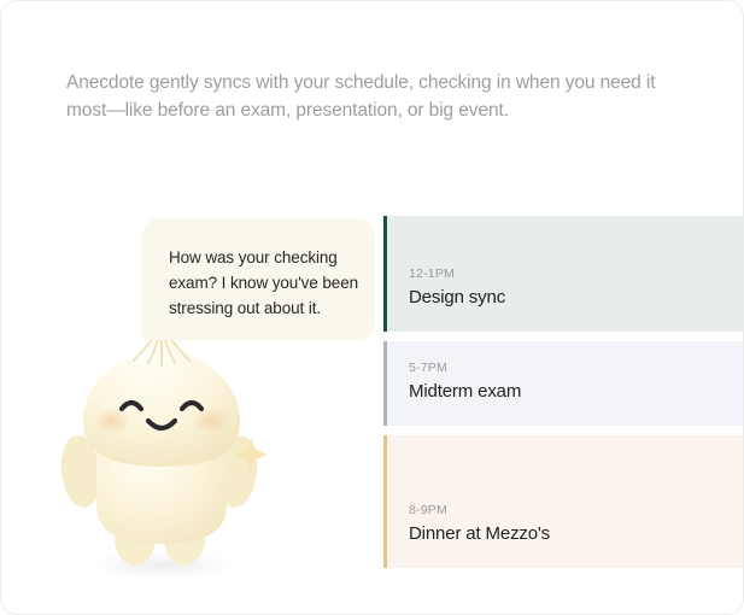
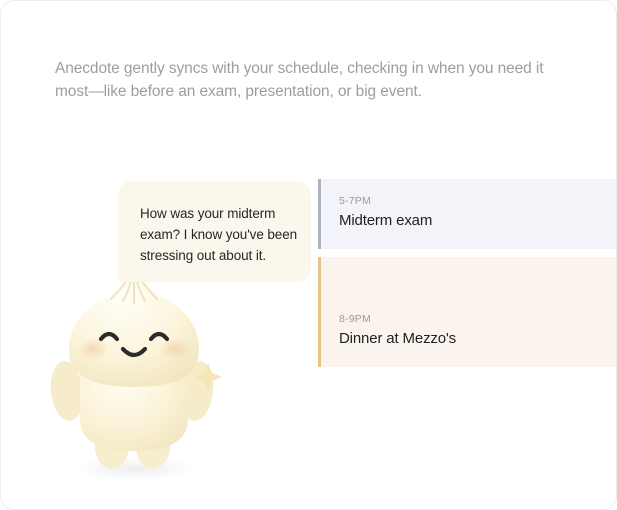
  Anecdote gently syncs with your schedule, checking in when you need it most—like before an exam, presentation, or big event.
- How was your checking exam? I know you've been stressing out about it.
+ How was your midterm exam? I know you've been stressing out about it.
- 12-1PM
- Design sync
  5-7PM
  Midterm exam
  8-9PM
  Dinner at Mezzo's
